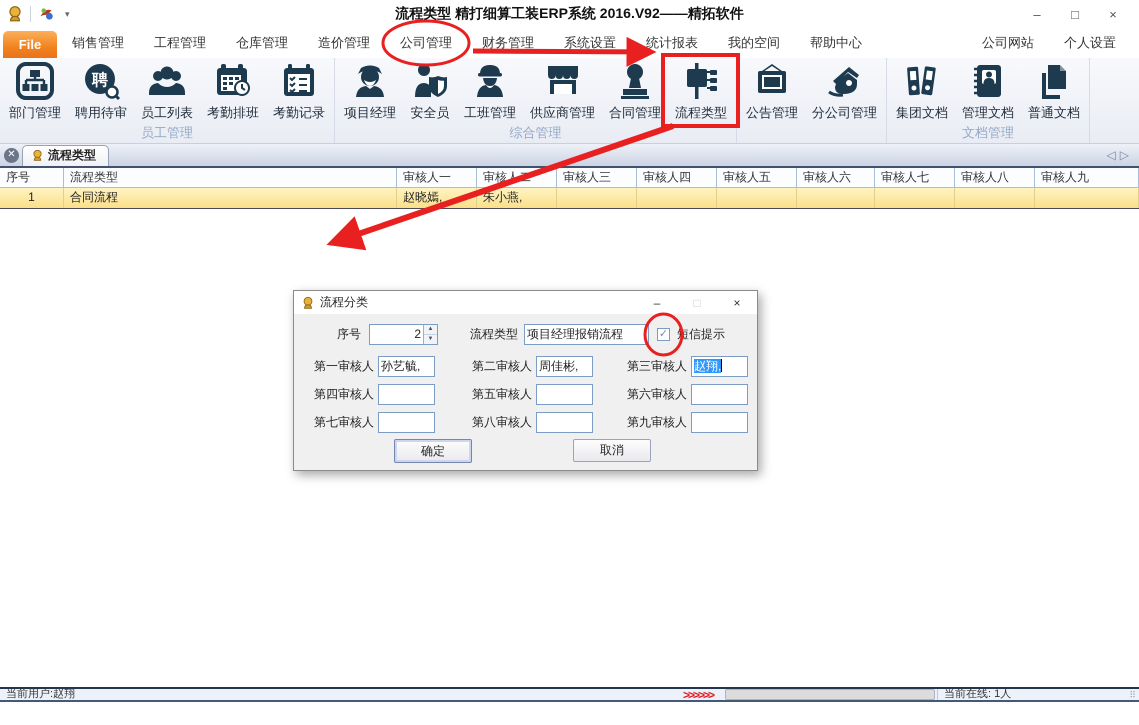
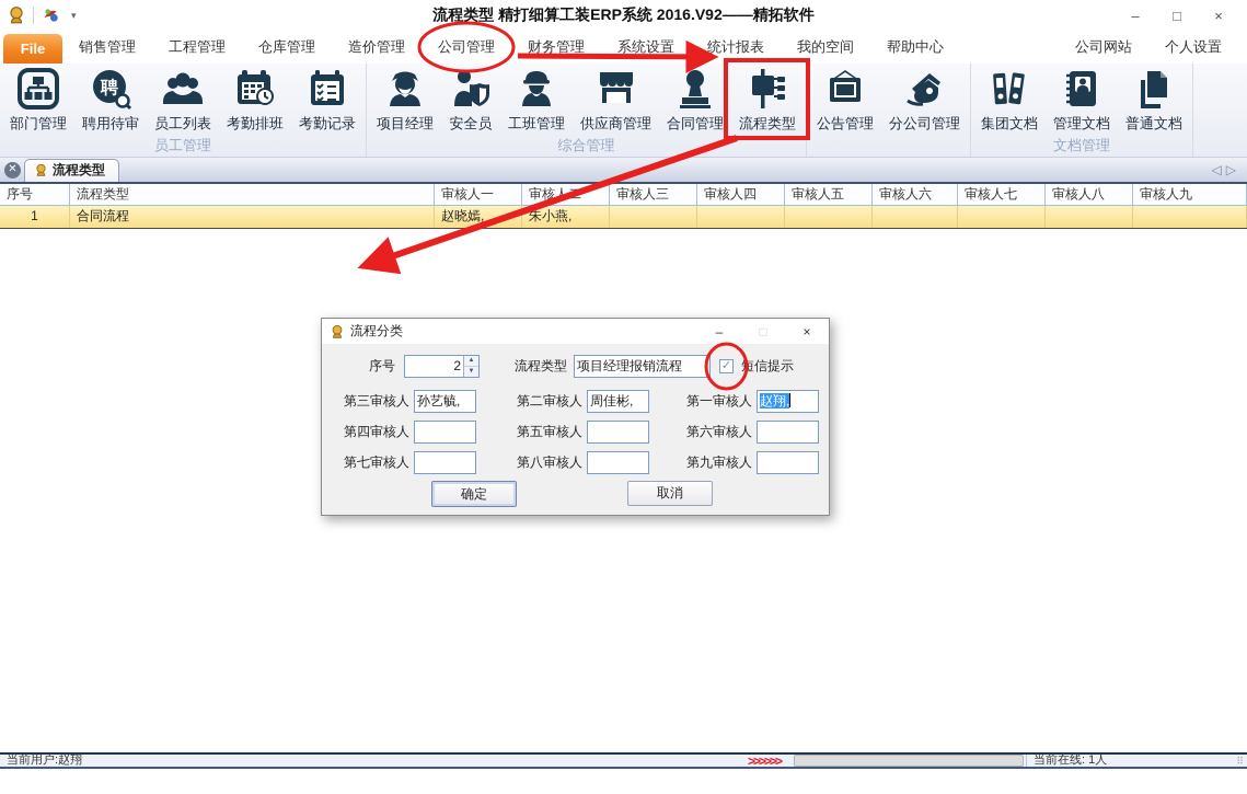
  ▾
  流程类型 精打细算工装ERP系统 2016.V92——精拓软件
  –
  □
  ×
  File
  销售管理
  工程管理
  仓库管理
  造价管理
  公司管理
  财务管理
  系统设置
  统计报表
  我的空间
  帮助中心
  公司网站
  个人设置
  部门管理
  聘
  聘用待审
  员工列表
  考勤排班
  考勤记录
  员工管理
  项目经理
  安全员
  工班管理
  供应商管理
  合同管理
  流程类型
  综合管理
  公告管理
  分公司管理
  集团文档
  管理文档
  普通文档
  文档管理
  ✕
  流程类型
  ◁▷
  序号
  流程类型
  审核人一
  审核人
  审核人三
  审核人四
  审核人五
  审核人六
  审核人七
  审核人八
  审核人九
  1
  合同流程
  赵晓嫣,
  朱小燕,
  当前用户:赵翔
  >>>>>>
  当前在线: 1人
  ⠿
  流程分类
  –
  □
  ×
  序号
  2
  流程类型
  项目经理报销流程
  ✓
  信提示
- 第一审核人
+ 第三审核人
  孙艺毓,
  第二审核人
  周佳彬,
- 第三审核人
+ 第一审核人
  赵翔,
  第四审核人
  第五审核人
  第六审核人
  第七审核人
  第八审核人
  第九审核人
  确定
  取消
